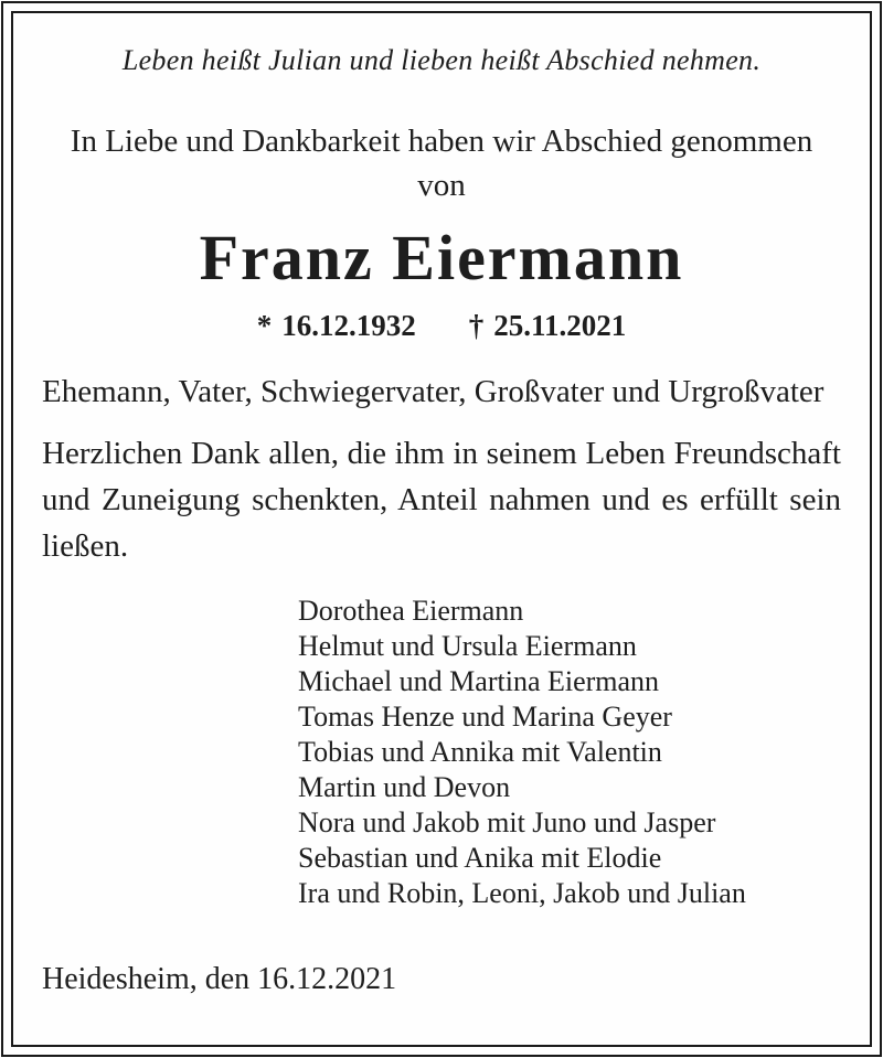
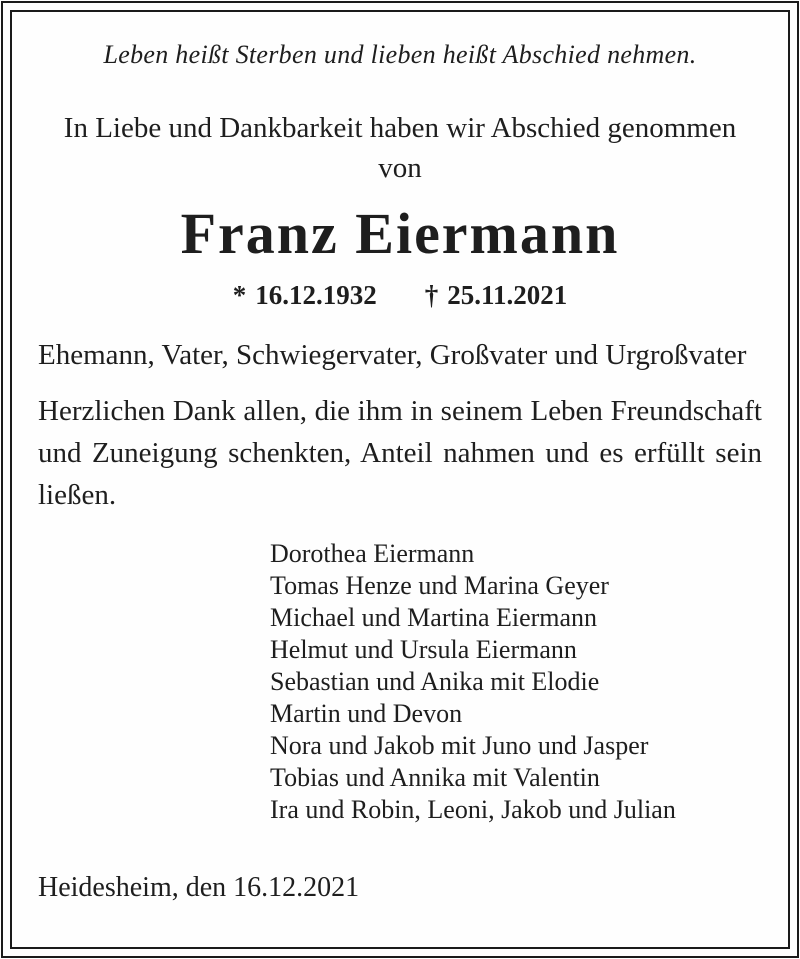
- Leben heißt Julian und lieben heißt Abschied nehmen.
+ Leben heißt Sterben und lieben heißt Abschied nehmen.
  In Liebe und Dankbarkeit haben wir Abschied genommen
  von
  Franz Eiermann
  * 16.12.1932
  † 25.11.2021
  Ehemann, Vater, Schwiegervater, Großvater und Urgroßvater
  Herzlichen Dank allen, die ihm in seinem Leben Freundschaft
  und Zuneigung schenkten, Anteil nahmen und es erfüllt sein
  ließen.
  Dorothea Eiermann
- Helmut und Ursula Eiermann
+ Tomas Henze und Marina Geyer
  Michael und Martina Eiermann
- Tomas Henze und Marina Geyer
+ Helmut und Ursula Eiermann
- Tobias und Annika mit Valentin
+ Sebastian und Anika mit Elodie
  Martin und Devon
  Nora und Jakob mit Juno und Jasper
- Sebastian und Anika mit Elodie
+ Tobias und Annika mit Valentin
  Ira und Robin, Leoni, Jakob und Julian
  Heidesheim, den 16.12.2021
